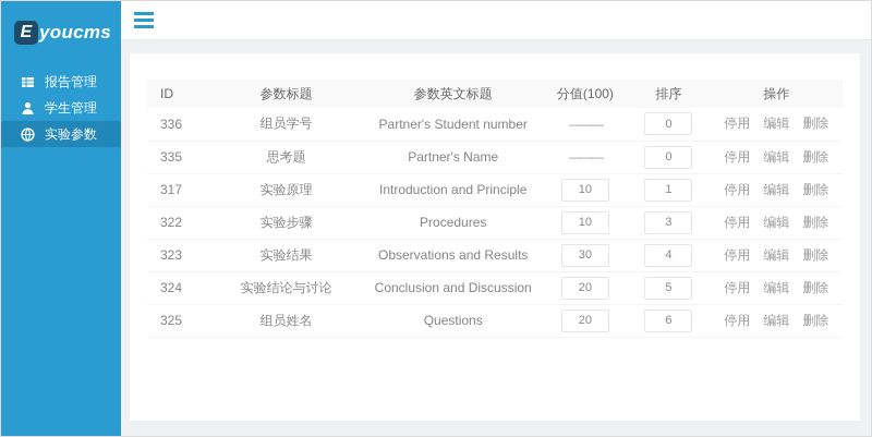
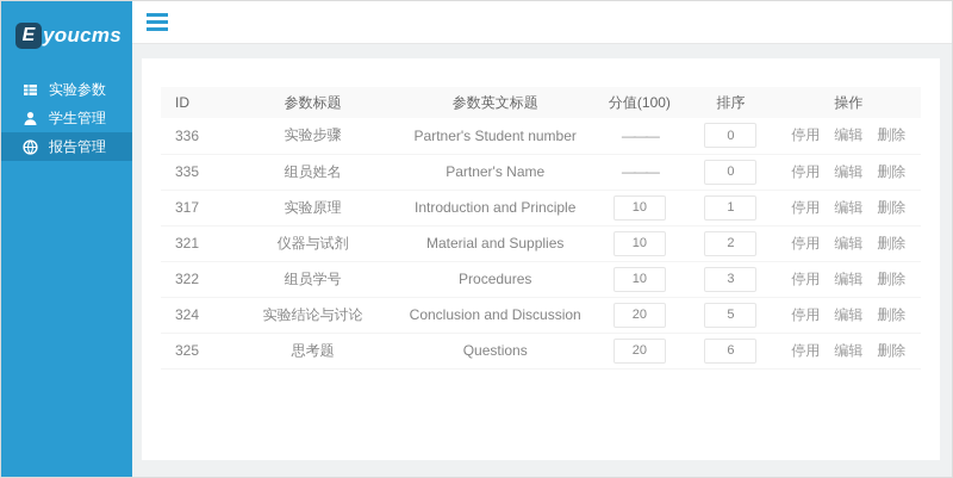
  E
  youcms
- 报告管理
+ 实验参数
  学生管理
- 实验参数
+ 报告管理
  ID	参数标题	参数英文标题	分值(100)	排序	操作
- 336	组员学号	Partner's Student number	———	0	停用 编辑 删除
+ 336	实验步骤	Partner's Student number	———	0	停用 编辑 删除
- 335	思考题	Partner's Name	———	0	停用 编辑 删除
+ 335	组员姓名	Partner's Name	———	0	停用 编辑 删除
  317	实验原理	Introduction and Principle	10	1	停用 编辑 删除
+ 321	仪器与试剂	Material and Supplies	10	2	停用 编辑 删除
- 322	实验步骤	Procedures	10	3	停用 编辑 删除
+ 322	组员学号	Procedures	10	3	停用 编辑 删除
- 323	实验结果	Observations and Results	30	4	停用 编辑 删除
  324	实验结论与讨论	Conclusion and Discussion	20	5	停用 编辑 删除
- 325	组员姓名	Questions	20	6	停用 编辑 删除
+ 325	思考题	Questions	20	6	停用 编辑 删除
